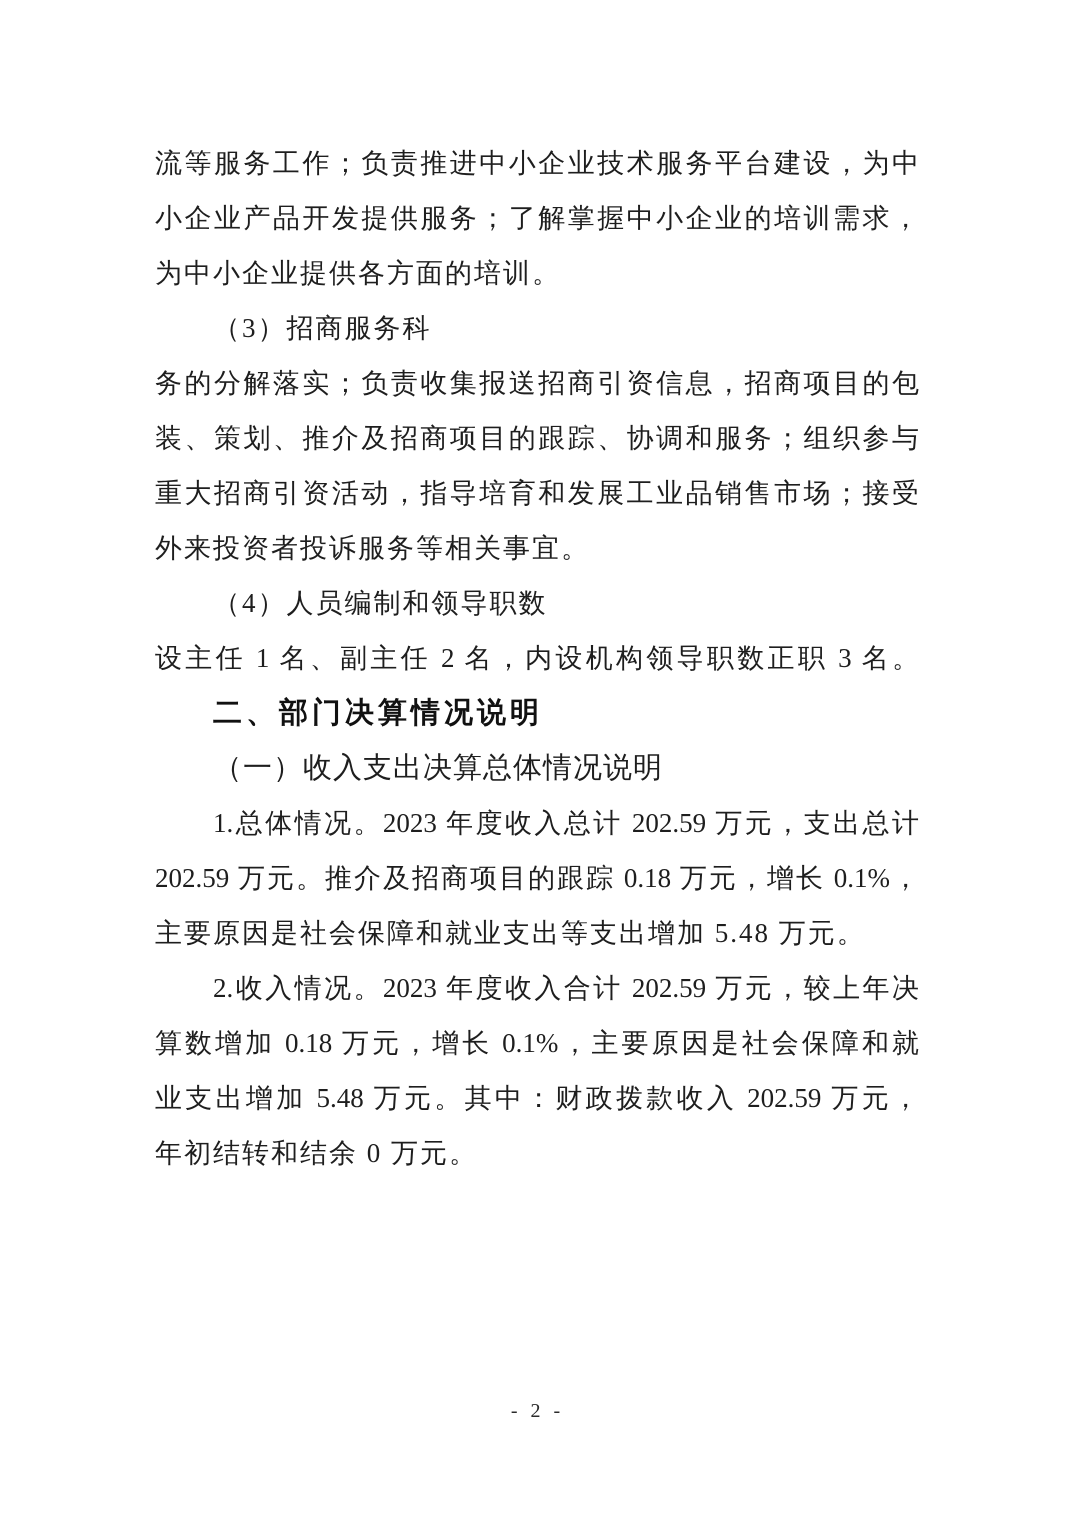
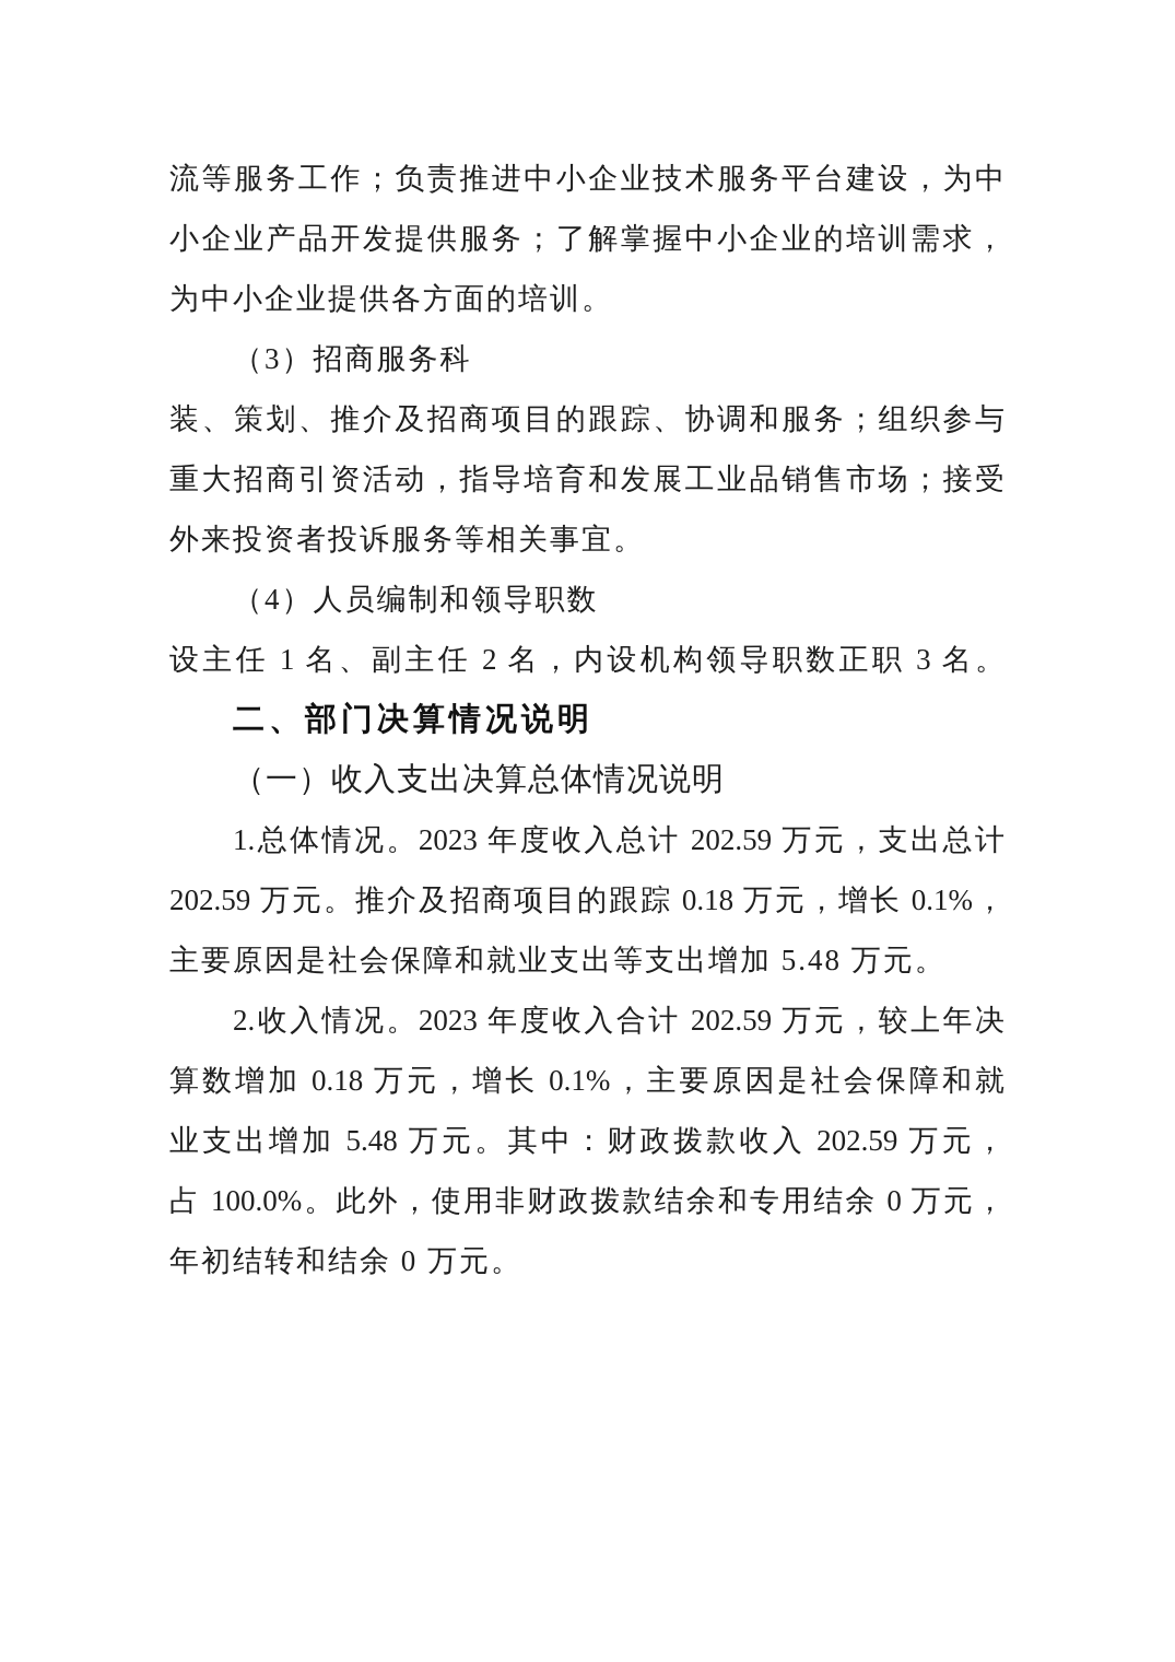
  流等服务工作；负责推进中小企业技术服务平台建设，为中
  小企业产品开发提供服务；了解掌握中小企业的培训需求，
  为中小企业提供各方面的培训。
  （3）招商服务科
- 务的分解落实；负责收集报送招商引资信息，招商项目的包
  装、策划、推介及招商项目的跟踪、协调和服务；组织参与
  重大招商引资活动，指导培育和发展工业品销售市场；接受
  外来投资者投诉服务等相关事宜。
  （4）人员编制和领导职数
  设主任 1 名、副主任 2 名，内设机构领导职数正职 3 名。
  二、部门决算情况说明
  （一）收入支出决算总体情况说明
  1.总体情况。2023 年度收入总计 202.59 万元，支出总计
  202.59 万元。推介及招商项目的跟踪 0.18 万元，增长 0.1%，
  主要原因是社会保障和就业支出等支出增加 5.48 万元。
  2.收入情况。2023 年度收入合计 202.59 万元，较上年决
  算数增加 0.18 万元，增长 0.1%，主要原因是社会保障和就
  业支出增加 5.48 万元。其中：财政拨款收入 202.59 万元，
+ 占 100.0%。此外，使用非财政拨款结余和专用结余 0 万元，
  年初结转和结余 0 万元。
- - 2 -
